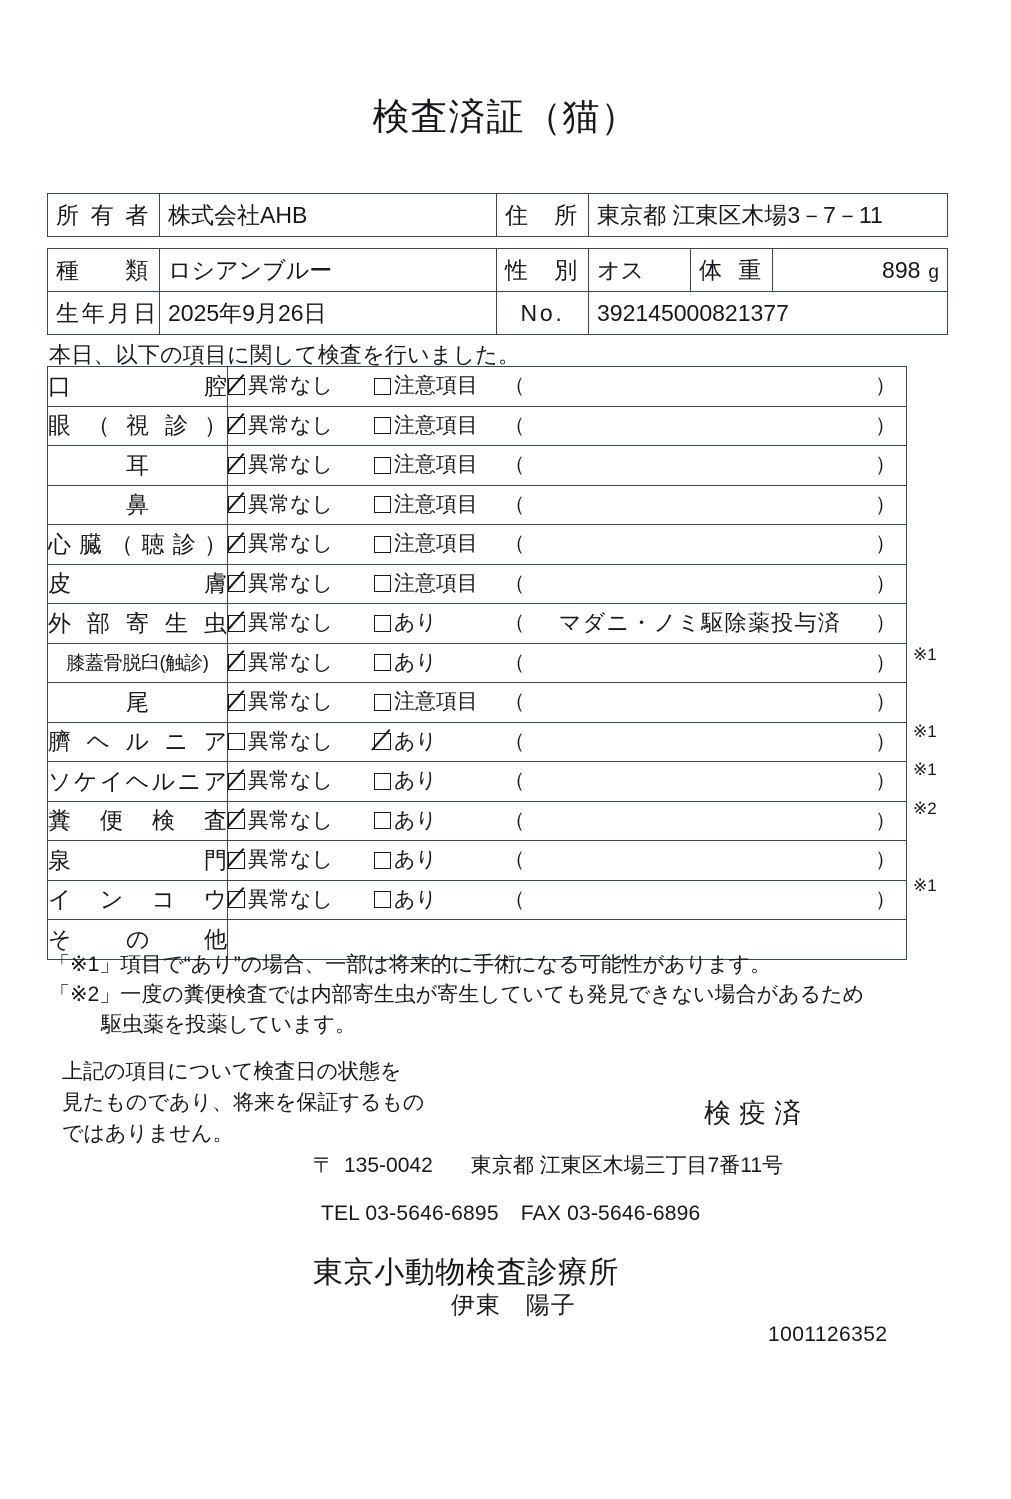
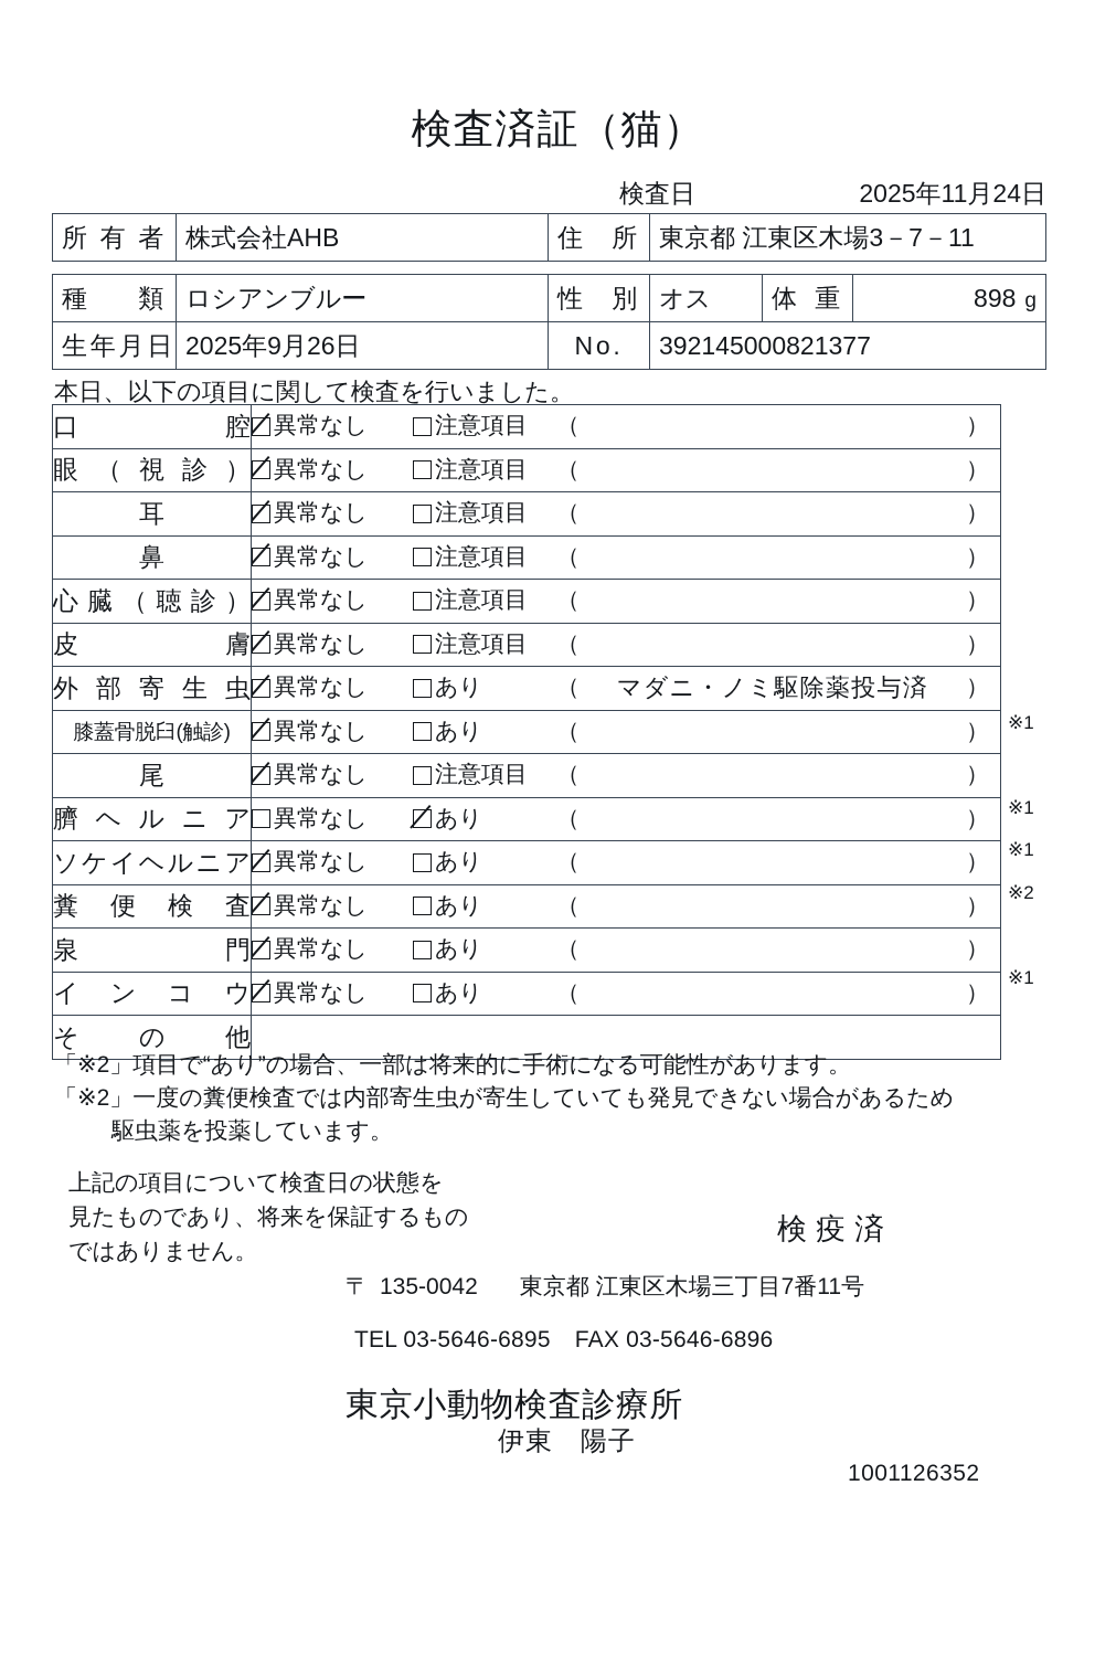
  検査済証（猫）
+ 検査日
+ 2025年11月24日
  所有者	株式会社AHB	住所	東京都 江東区木場3－7－11
  種類	ロシアンブルー	性別	オス	体重	898 g
  生年月日	2025年9月26日	No.	392145000821377
  本日、以下の項目に関して検査を行いました。
  口腔	異常なし 注意項目 （ ）
  眼（視診）	異常なし 注意項目 （ ）
  耳	異常なし 注意項目 （ ）
  鼻	異常なし 注意項目 （ ）
  心臓（聴診）	異常なし 注意項目 （ ）
  皮膚	異常なし 注意項目 （ ）
  外部寄生虫	異常なし あり （ マダニ・ノミ駆除薬投与済 ）
  膝蓋骨脱臼(触診)	異常なし あり （ ）
  尾	異常なし 注意項目 （ ）
  臍ヘルニア	異常なし あり （ ）
  ソケイヘルニア	異常なし あり （ ）
  糞便検査	異常なし あり （ ）
  泉門	異常なし あり （ ）
  インコウ	異常なし あり （ ）
  その他
  ※1
  ※1
  ※1
  ※2
  ※1
- 「※1」項目で“あり”の場合、一部は将来的に手術になる可能性があります。
+ 「※2」項目で“あり”の場合、一部は将来的に手術になる可能性があります。
  「※2」一度の糞便検査では内部寄生虫が寄生していても発見できない場合があるため
  駆虫薬を投薬しています。
  上記の項目について検査日の状態を
  見たものであり、将来を保証するもの
  ではありません。
  検疫済
  〒 135-0042 東京都 江東区木場三丁目7番11号
  TEL 03-5646-6895 FAX 03-5646-6896
  東京小動物検査診療所
  伊東 陽子
  1001126352
